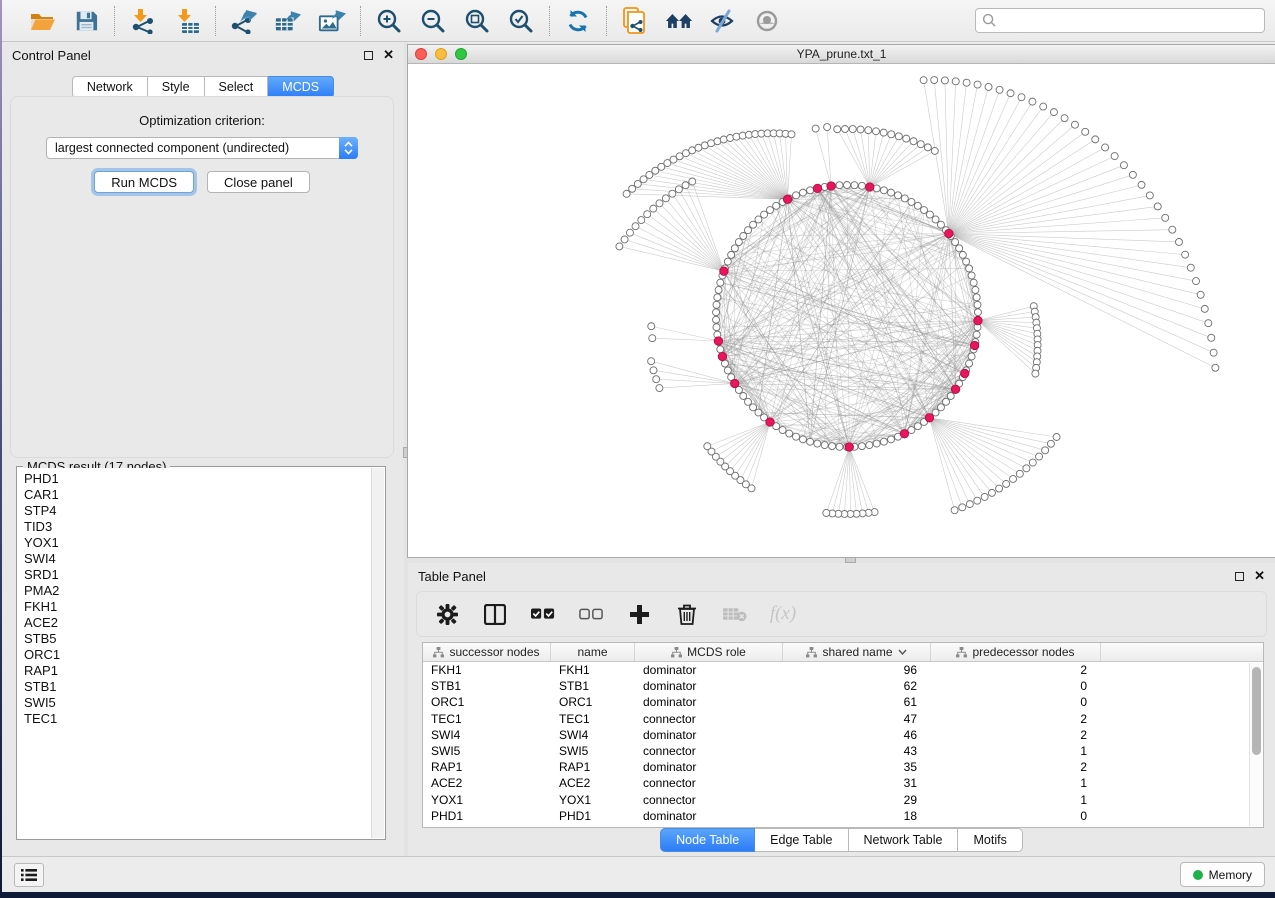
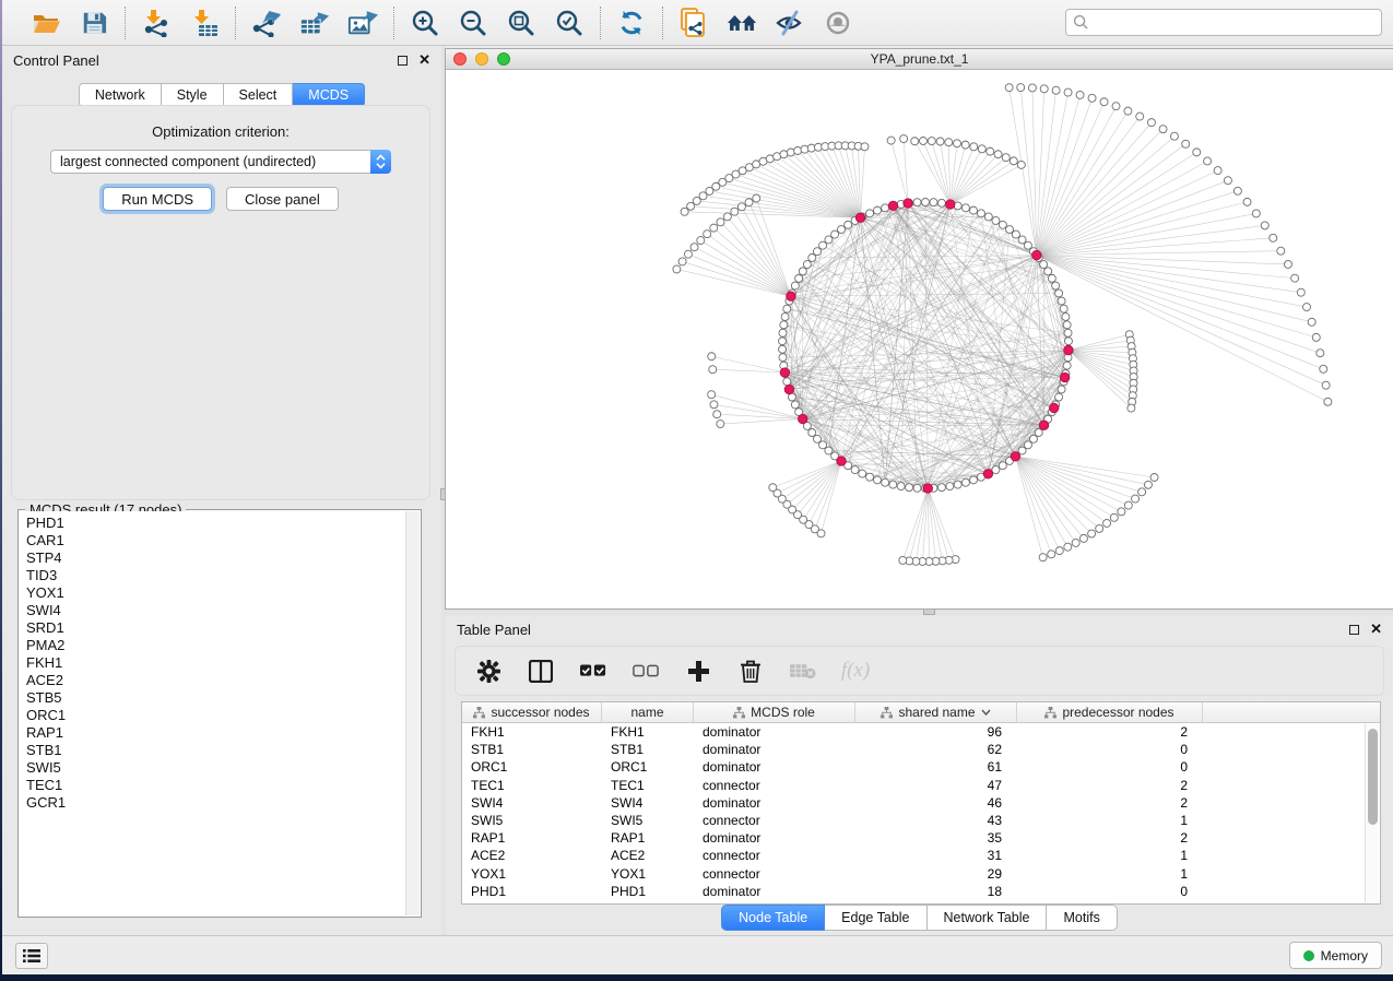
  Control Panel
  ✕
  Network
  Style
  Select
  MCDS
  Optimization criterion:
  largest connected component (undirected)
  Run MCDS
  Close panel
  MCDS result (17 nodes)
  PHD1
  CAR1
  STP4
  TID3
  YOX1
  SWI4
  SRD1
  PMA2
  FKH1
  ACE2
  STB5
  ORC1
  RAP1
  STB1
  SWI5
  TEC1
+ GCR1
  YPA_prune.txt_1
  Table Panel
  ✕
  f(x)
  successor nodes
  name
  MCDS role
  shared name
  predecessor nodes
  FKH1
  FKH1
  dominator
  96
  2
  STB1
  STB1
  dominator
  62
  0
  ORC1
  ORC1
  dominator
  61
  0
  TEC1
  TEC1
  connector
  47
  2
  SWI4
  SWI4
  dominator
  46
  2
  SWI5
  SWI5
  connector
  43
  1
  RAP1
  RAP1
  dominator
  35
  2
  ACE2
  ACE2
  connector
  31
  1
  YOX1
  YOX1
  connector
  29
  1
  PHD1
  PHD1
  dominator
  18
  0
  Node Table
  Edge Table
  Network Table
  Motifs
  Memory
